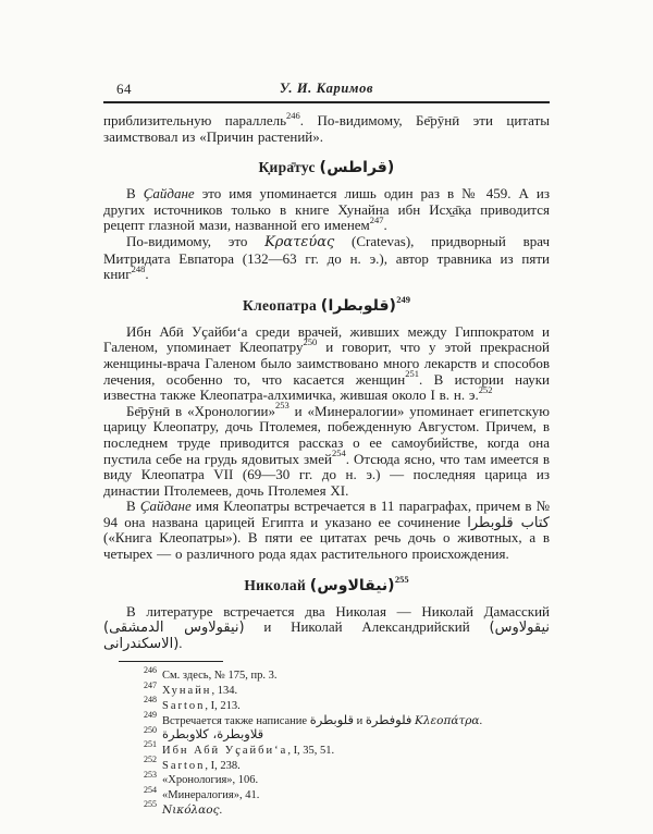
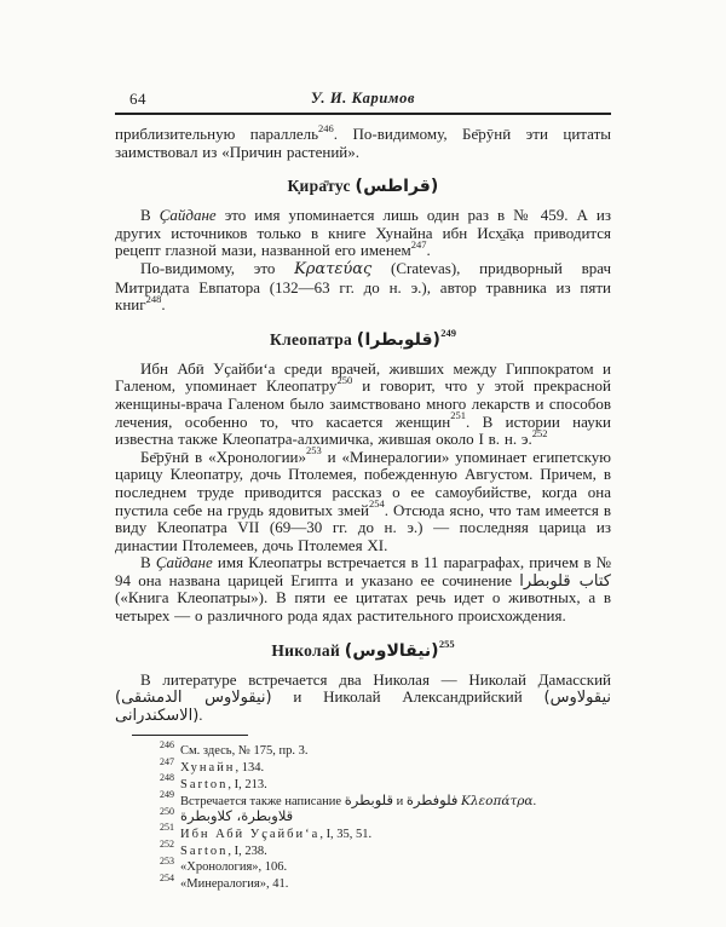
  64
  У. И. Каримов
  приблизительную параллель246. По-видимому, Бе̄рӯнӣ эти цитаты заимствовал из «Причин растений».
  К̣ира̄тус (قراطس)
  В Ҫайдане это имя упоминается лишь один раз в № 459. А из других источников только в книге Хунайна ибн Исх̱а̄к̣а приводится рецепт глазной мази, названной его именем247.
  По-видимому, это Κρατεύας (Cratevas), придворный врач Митридата Евпатора (132—63 гг. до н. э.), автор травника из пяти книг248.
  Клеопатра (قلوبطرا)249
  Ибн Абӣ Уҫайби‘а среди врачей, живших между Гиппократом и Галеном, упоминает Клеопатру250 и говорит, что у этой прекрасной женщины-врача Галеном было заимствовано много лекарств и способов лечения, особенно то, что касается женщин251. В истории науки известна также Клеопатра-алхимичка, жившая около I в. н. э.252
  Бе̄рӯнӣ в «Хронологии»253 и «Минералогии» упоминает египетскую царицу Клеопатру, дочь Птолемея, побежденную Августом. Причем, в последнем труде приводится рассказ о ее самоубийстве, когда она пустила себе на грудь ядовитых змей254. Отсюда ясно, что там имеется в виду Клеопатра VII (69—30 гг. до н. э.) — последняя царица из династии Птолемеев, дочь Птолемея XI.
- В Ҫайдане имя Клеопатры встречается в 11 параграфах, причем в № 94 она названа царицей Египта и указано ее сочинение كتاب قلوبطرا («Книга Клеопатры»). В пяти ее цитатах речь дочь о животных, а в четырех — о различного рода ядах растительного происхождения.
+ В Ҫайдане имя Клеопатры встречается в 11 параграфах, причем в № 94 она названа царицей Египта и указано ее сочинение كتاب قلوبطرا («Книга Клеопатры»). В пяти ее цитатах речь идет о животных, а в четырех — о различного рода ядах растительного происхождения.
  Николай (نيقالاوس)255
  В литературе встречается два Николая — Николай Дамасский (نيقولاوس الدمشقى) и Николай Александрийский (نيقولاوس الاسكندرانى).
  246См. здесь, № 175, пр. 3.
  247Хунайн, 134.
  248Sarton, I, 213.
  249Встречается также написание قلوبطرة и فلوفطرة Κλεοπάτρα.
  250 قلاوبطرة، كلاوبطرة
  251Ибн Абӣ Уҫайби‘а, I, 35, 51.
  252Sarton, I, 238.
  253«Хронология», 106.
  254«Минералогия», 41.
- 255Νικόλαος.
